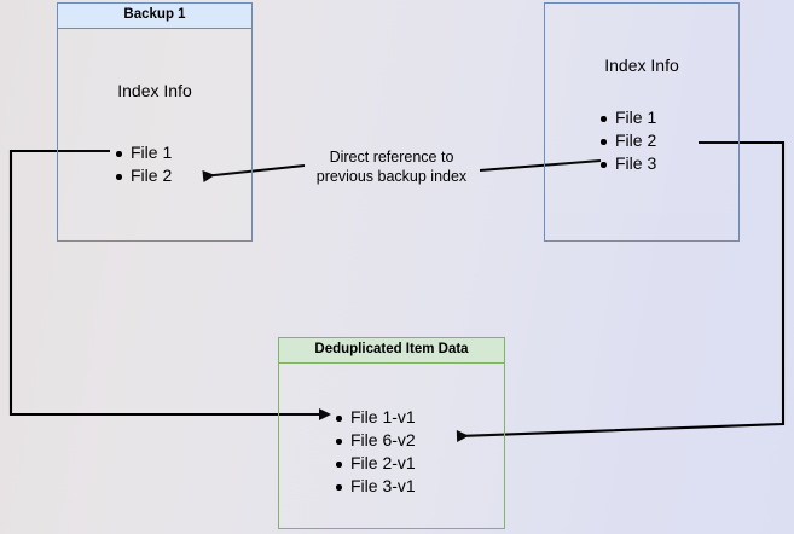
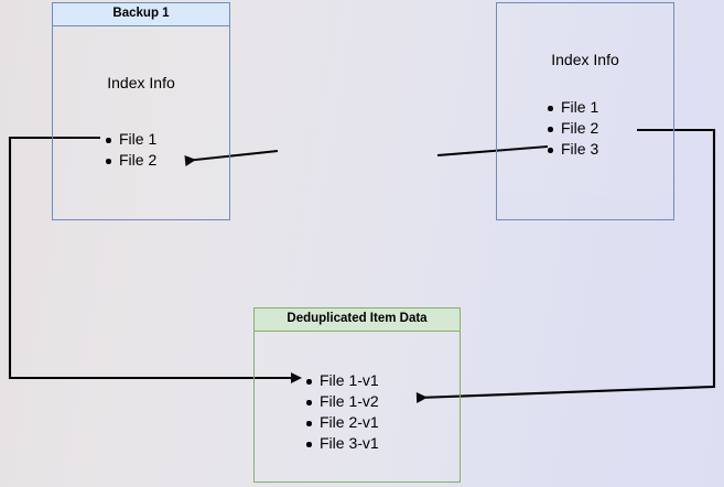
  Backup 1
  Index Info
  File 1
  File 2
  Index Info
  File 1
  File 2
  File 3
  Deduplicated Item Data
  File 1-v1
- File 6-v2
+ File 1-v2
  File 2-v1
  File 3-v1
- Direct reference to
- previous backup index
